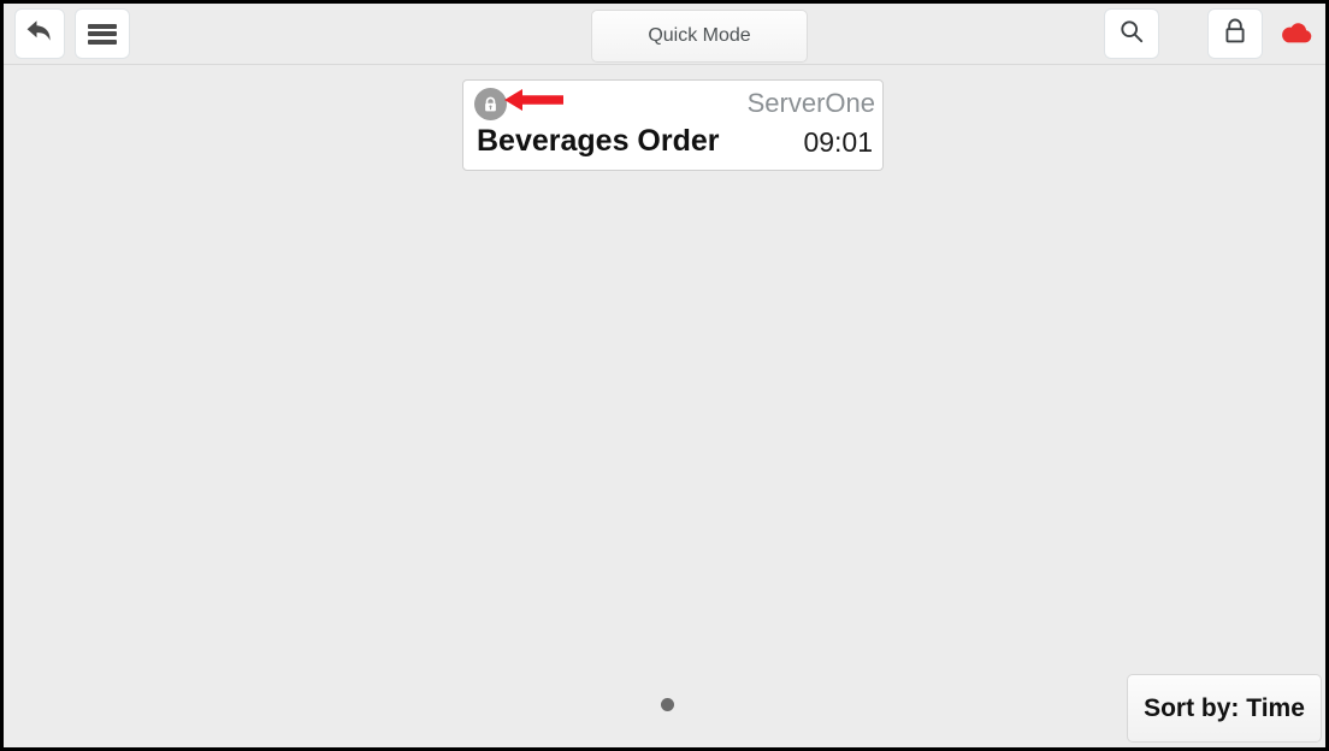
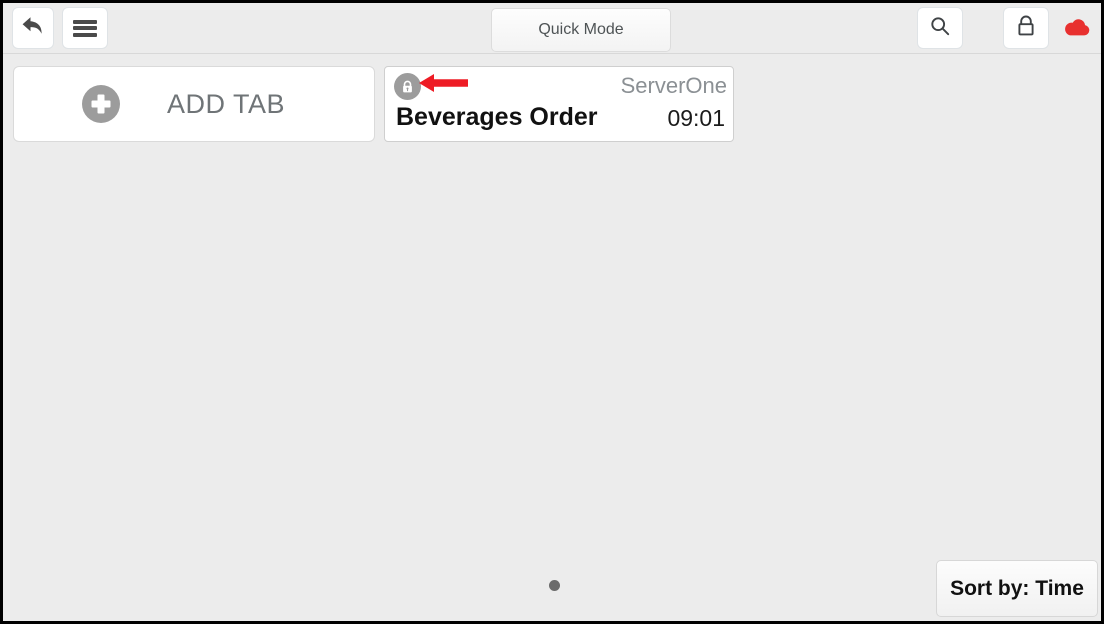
  Quick Mode
+ ADD TAB
  ServerOne
  Beverages Order
  09:01
  Sort by: Time
